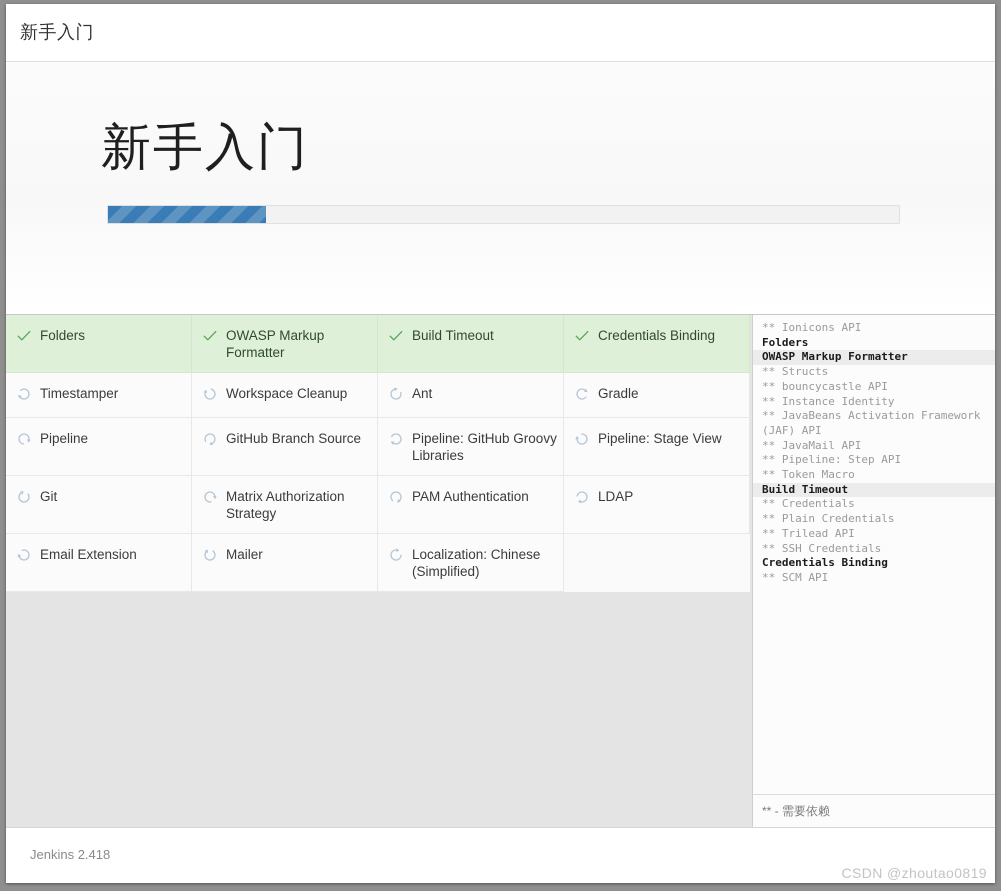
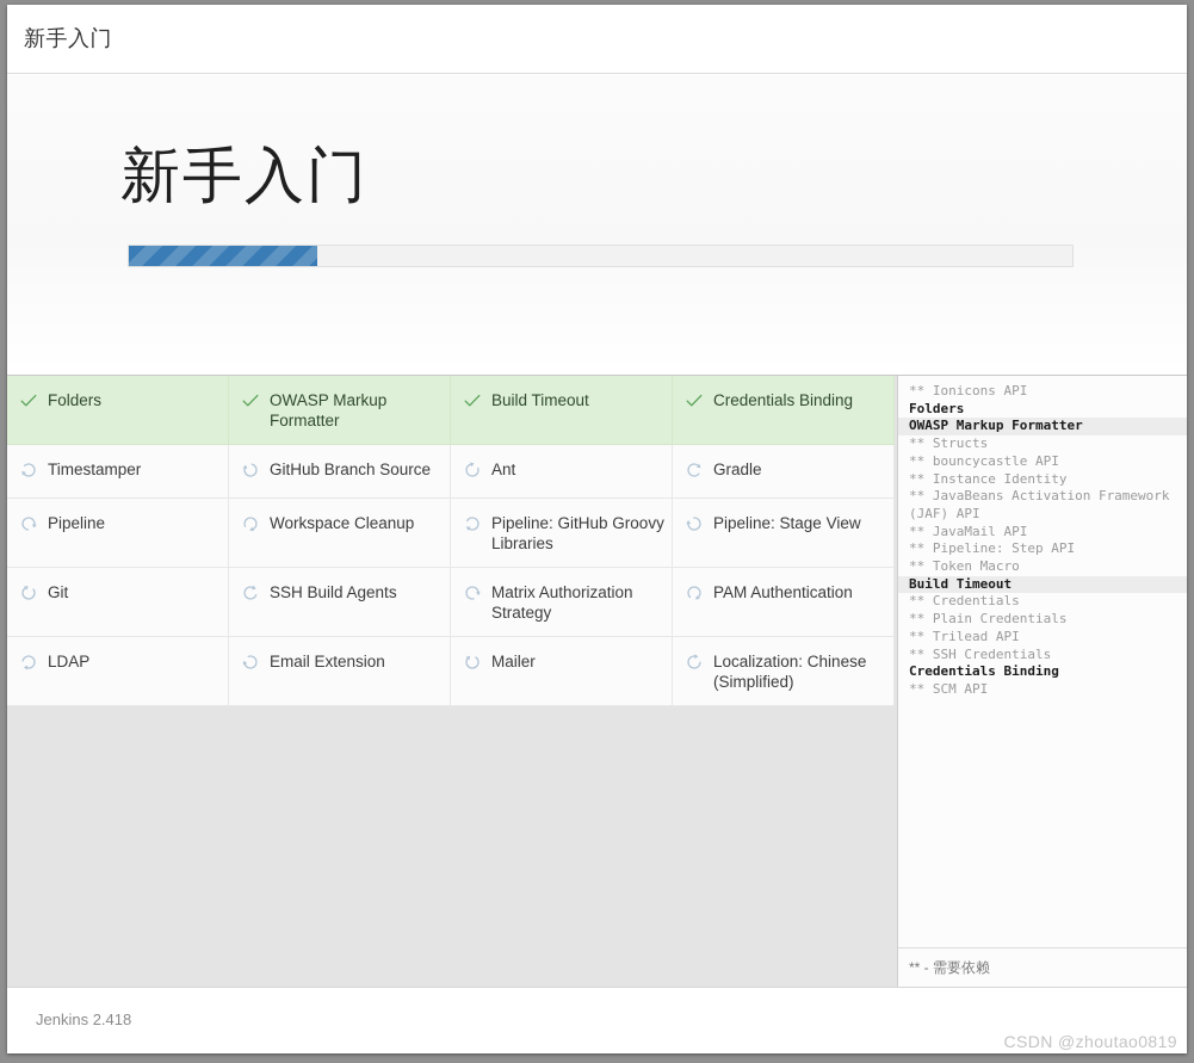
  新手入门
  新手入门
  Folders
  OWASP Markup Formatter
  Build Timeout
  Credentials Binding
  Timestamper
- Workspace Cleanup
+ GitHub Branch Source
  Ant
  Gradle
  Pipeline
- GitHub Branch Source
+ Workspace Cleanup
  Pipeline: GitHub Groovy Libraries
  Pipeline: Stage View
  Git
+ SSH Build Agents
  Matrix Authorization Strategy
  PAM Authentication
  LDAP
  Email Extension
  Mailer
  Localization: Chinese (Simplified)
  ** Ionicons API
  Folders
  OWASP Markup Formatter
  ** Structs
  ** bouncycastle API
  ** Instance Identity
  ** JavaBeans Activation Framework (JAF) API
  ** JavaMail API
  ** Pipeline: Step API
  ** Token Macro
  Build Timeout
  ** Credentials
  ** Plain Credentials
  ** Trilead API
  ** SSH Credentials
  Credentials Binding
  ** SCM API
  ** - 需要依赖
  Jenkins 2.418
  CSDN @zhoutao0819
